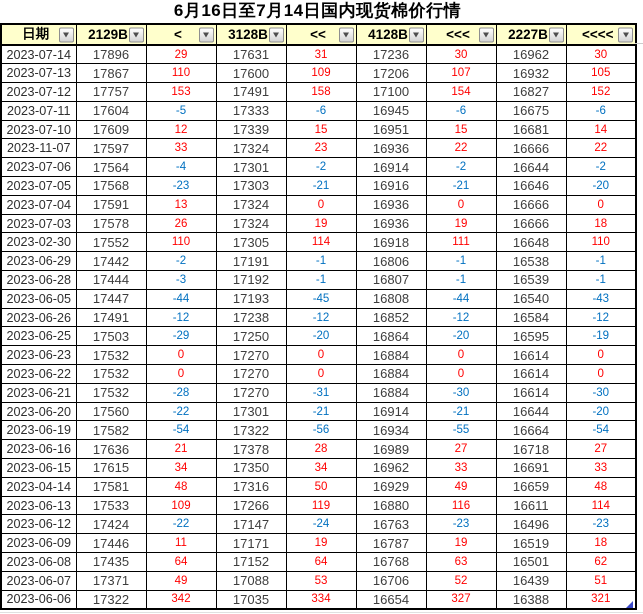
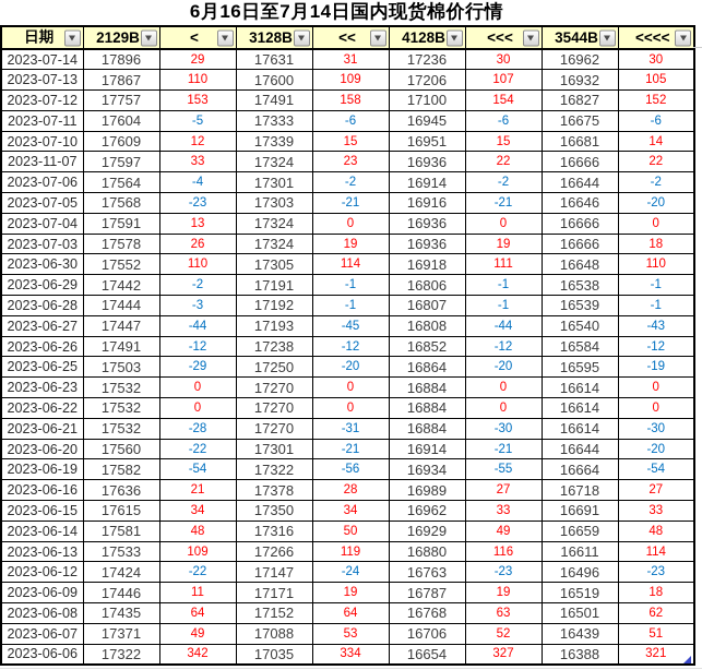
  6月16日至7月14日国内现货棉价行情
- 日期	2129B	<	3128B	<<	4128B	<<<	2227B	<<<<
+ 日期	2129B	<	3128B	<<	4128B	<<<	3544B	<<<<
  2023-07-14	17896	29	17631	31	17236	30	16962	30
  2023-07-13	17867	110	17600	109	17206	107	16932	105
  2023-07-12	17757	153	17491	158	17100	154	16827	152
  2023-07-11	17604	-5	17333	-6	16945	-6	16675	-6
  2023-07-10	17609	12	17339	15	16951	15	16681	14
  2023-11-07	17597	33	17324	23	16936	22	16666	22
  2023-07-06	17564	-4	17301	-2	16914	-2	16644	-2
  2023-07-05	17568	-23	17303	-21	16916	-21	16646	-20
  2023-07-04	17591	13	17324	0	16936	0	16666	0
  2023-07-03	17578	26	17324	19	16936	19	16666	18
- 2023-02-30	17552	110	17305	114	16918	111	16648	110
+ 2023-06-30	17552	110	17305	114	16918	111	16648	110
  2023-06-29	17442	-2	17191	-1	16806	-1	16538	-1
  2023-06-28	17444	-3	17192	-1	16807	-1	16539	-1
- 2023-06-05	17447	-44	17193	-45	16808	-44	16540	-43
+ 2023-06-27	17447	-44	17193	-45	16808	-44	16540	-43
  2023-06-26	17491	-12	17238	-12	16852	-12	16584	-12
  2023-06-25	17503	-29	17250	-20	16864	-20	16595	-19
  2023-06-23	17532	0	17270	0	16884	0	16614	0
  2023-06-22	17532	0	17270	0	16884	0	16614	0
  2023-06-21	17532	-28	17270	-31	16884	-30	16614	-30
  2023-06-20	17560	-22	17301	-21	16914	-21	16644	-20
  2023-06-19	17582	-54	17322	-56	16934	-55	16664	-54
  2023-06-16	17636	21	17378	28	16989	27	16718	27
  2023-06-15	17615	34	17350	34	16962	33	16691	33
- 2023-04-14	17581	48	17316	50	16929	49	16659	48
+ 2023-06-14	17581	48	17316	50	16929	49	16659	48
  2023-06-13	17533	109	17266	119	16880	116	16611	114
  2023-06-12	17424	-22	17147	-24	16763	-23	16496	-23
  2023-06-09	17446	11	17171	19	16787	19	16519	18
  2023-06-08	17435	64	17152	64	16768	63	16501	62
  2023-06-07	17371	49	17088	53	16706	52	16439	51
  2023-06-06	17322	342	17035	334	16654	327	16388	321
